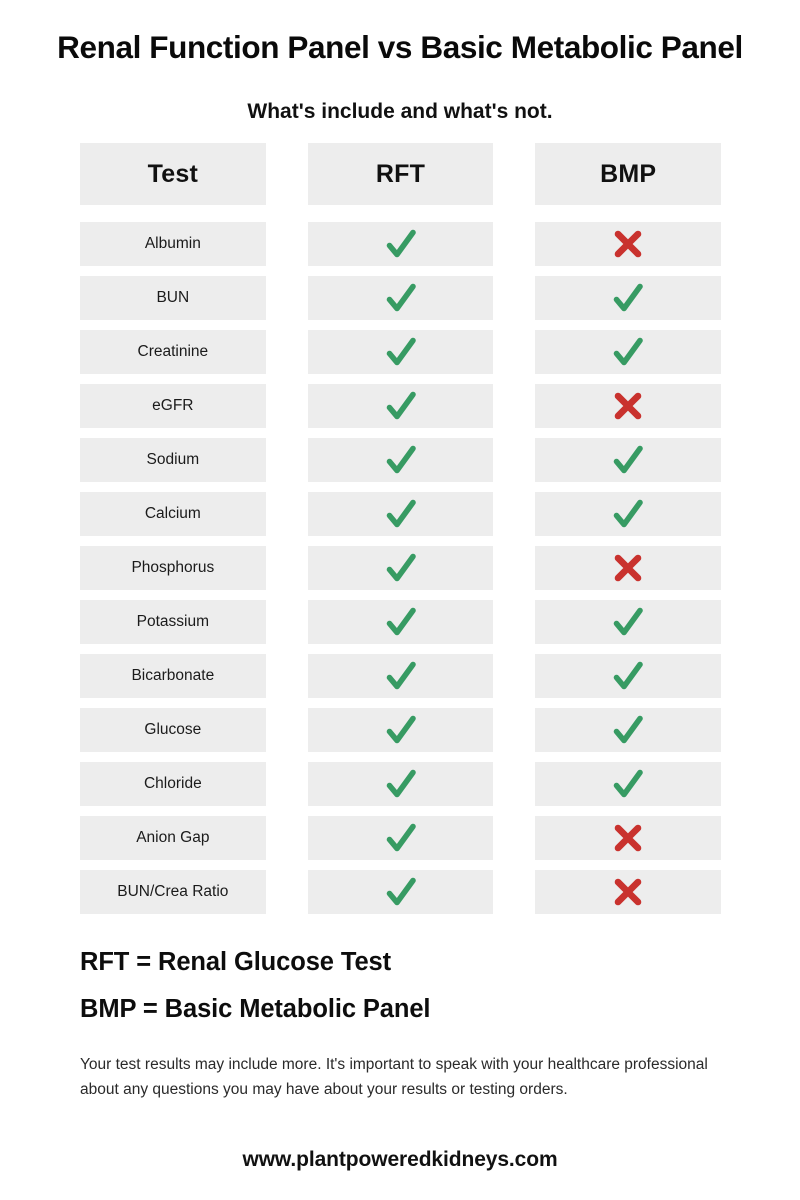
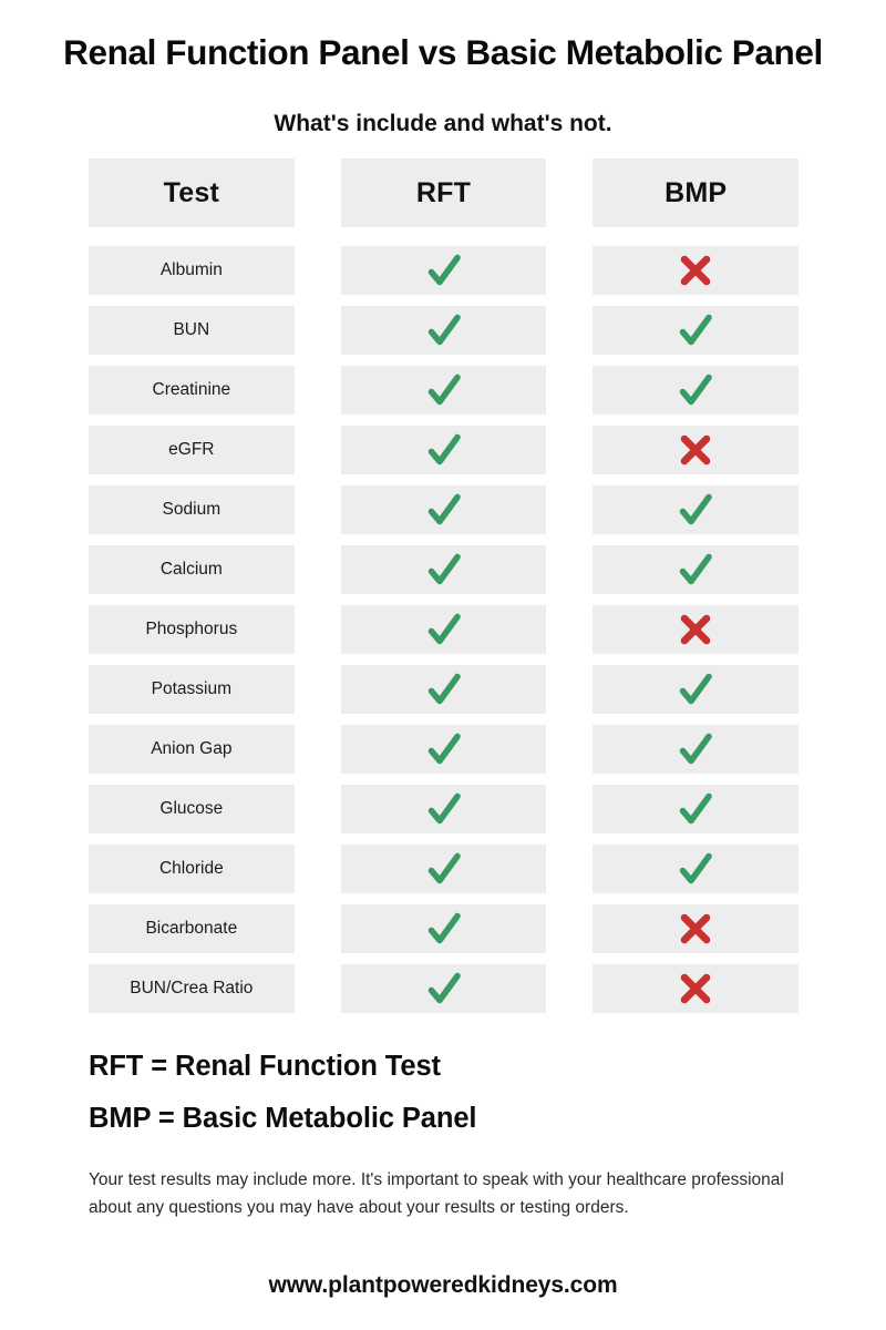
  Renal Function Panel vs Basic Metabolic Panel
  What's include and what's not.
  Test
  RFT
  BMP
  Albumin
  BUN
  Creatinine
  eGFR
  Sodium
  Calcium
  Phosphorus
  Potassium
- Bicarbonate
+ Anion Gap
  Glucose
  Chloride
- Anion Gap
+ Bicarbonate
  BUN/Crea Ratio
- RFT = Renal Glucose Test
+ RFT = Renal Function Test
  BMP = Basic Metabolic Panel
  Your test results may include more. It's important to speak with your healthcare professional about any questions you may have about your results or testing orders.
  www.plantpoweredkidneys.com
